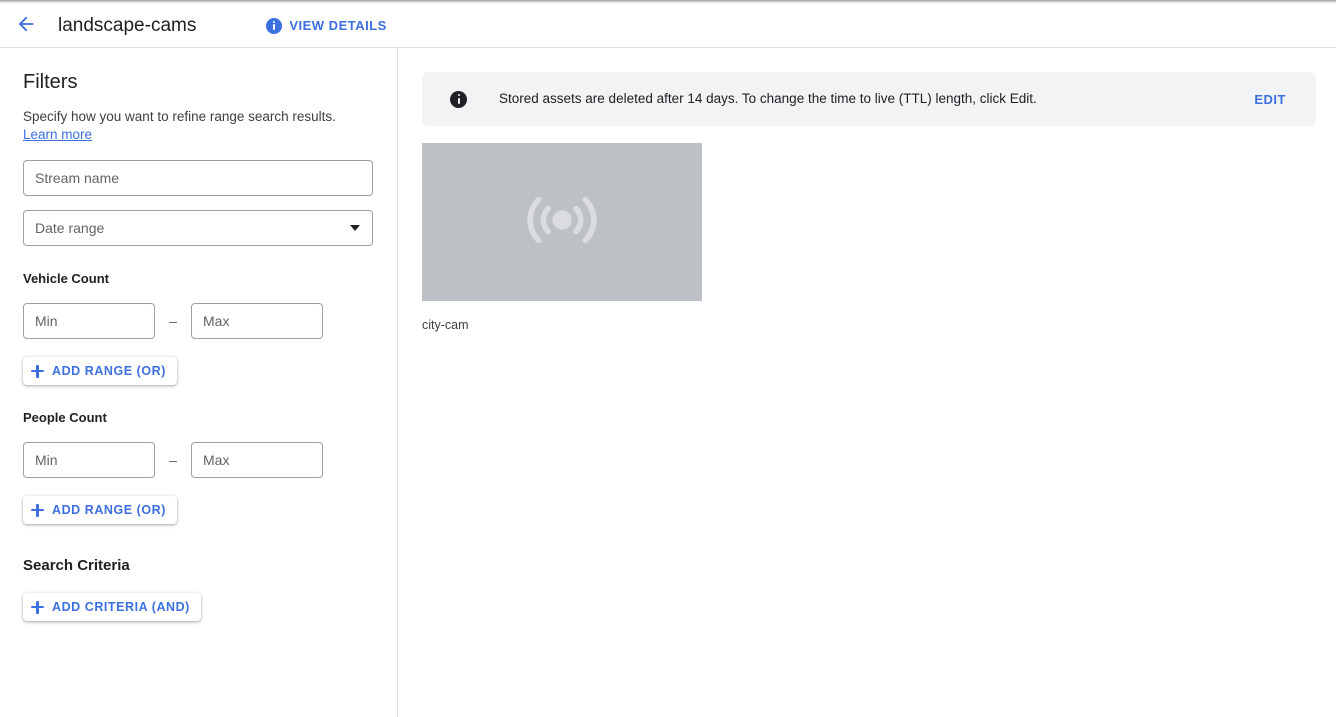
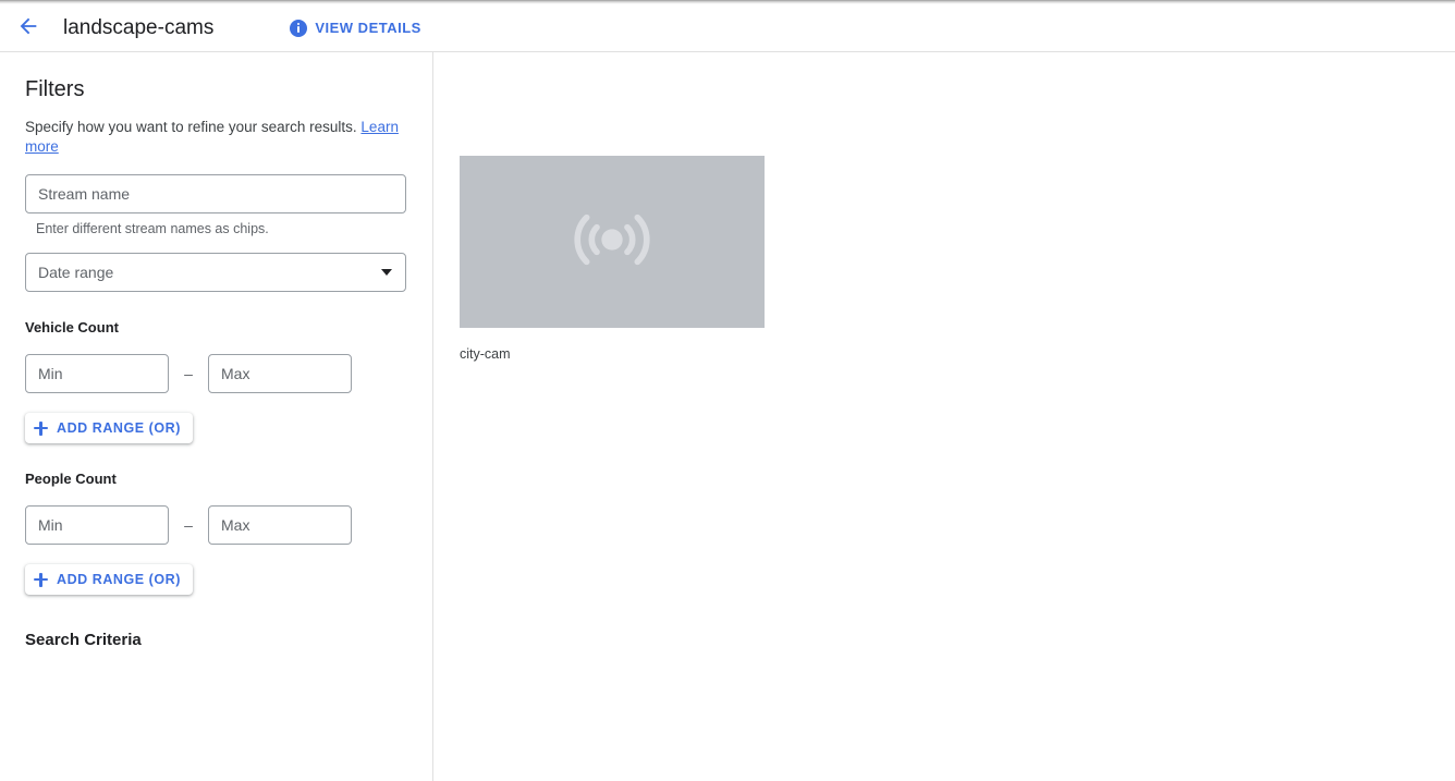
  landscape-cams
  VIEW DETAILS
  Filters
- Specify how you want to refine range search results. Learn more
+ Specify how you want to refine your search results. Learn more
  Stream name
+ Enter different stream names as chips.
  Date range
  Vehicle Count
  Min
  –
  Max
  ADD RANGE (OR)
  People Count
  Min
  –
  Max
  ADD RANGE (OR)
  Search Criteria
- ADD CRITERIA (AND)
- Stored assets are deleted after 14 days. To change the time to live (TTL) length, click Edit.
- EDIT
  city-cam
